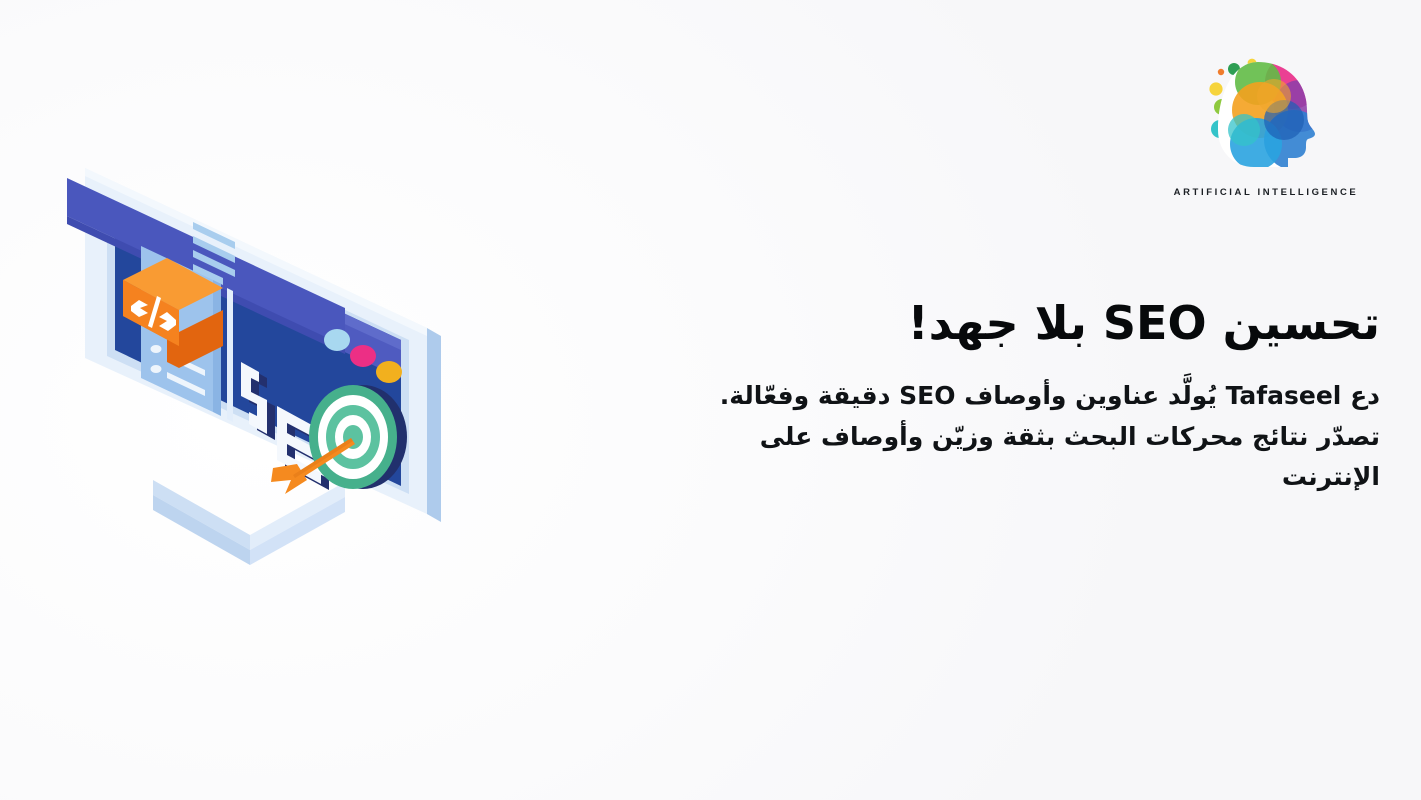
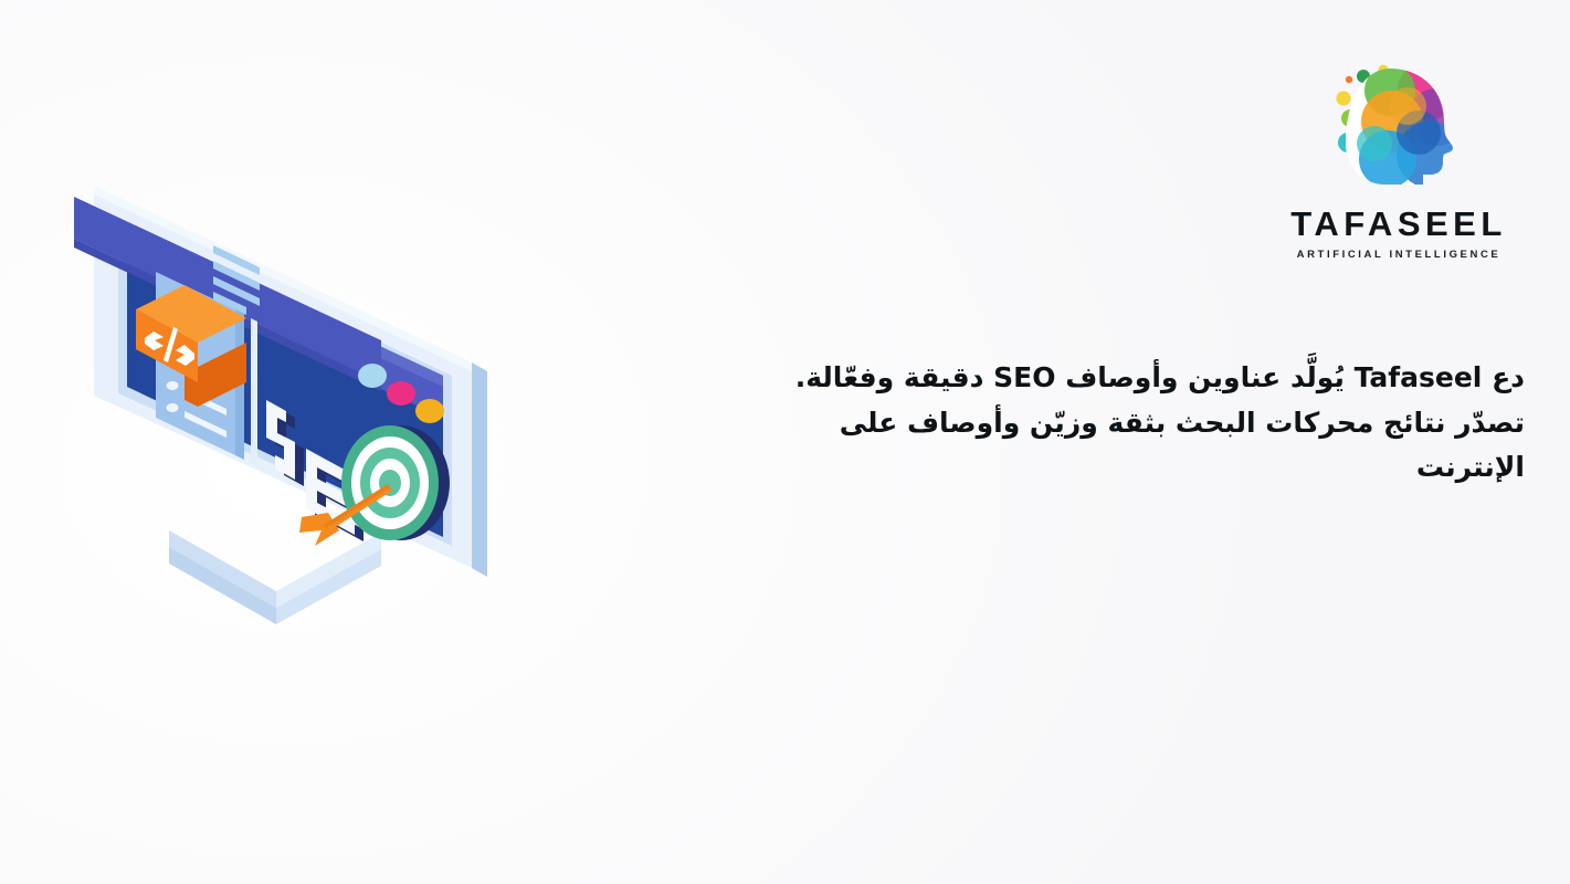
+ TAFASEEL
  ARTIFICIAL INTELLIGENCE
- تحسين SEO بلا جهد!
  دع Tafaseel يُولَّد عناوين وأوصاف SEO دقيقة وفعّالة. تصدّر نتائج محركات البحث بثقة وزيّن وأوصاف على الإنترنت
